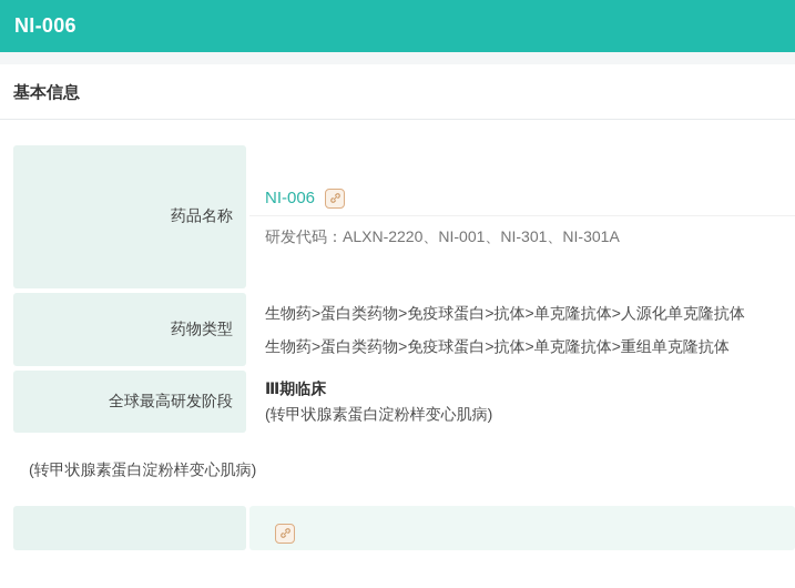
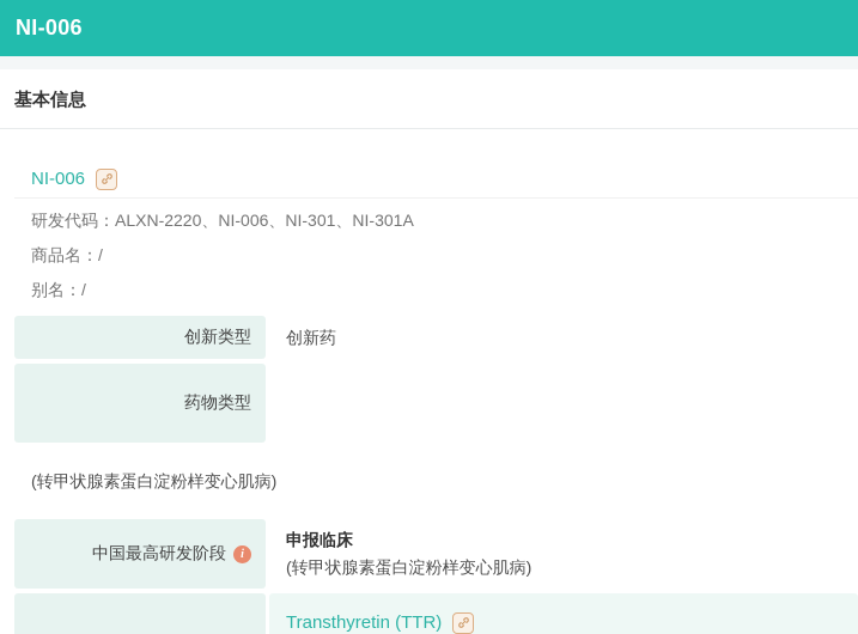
  NI-006
  基本信息
- 药品名称
  NI-006
- 研发代码：ALXN-2220、NI-001、NI-301、NI-301A
+ 研发代码：ALXN-2220、NI-006、NI-301、NI-301A
+ 商品名：/
+ 别名：/
+ 创新类型
+ 创新药
  药物类型
- 生物药>蛋白类药物>免疫球蛋白>抗体>单克隆抗体>人源化单克隆抗体
- 生物药>蛋白类药物>免疫球蛋白>抗体>单克隆抗体>重组单克隆抗体
- 全球最高研发阶段
- Ⅲ期临床
  (转甲状腺素蛋白淀粉样变心肌病)
+ 中国最高研发阶段
+ i
+ 申报临床
  (转甲状腺素蛋白淀粉样变心肌病)
+ Transthyretin (TTR)
